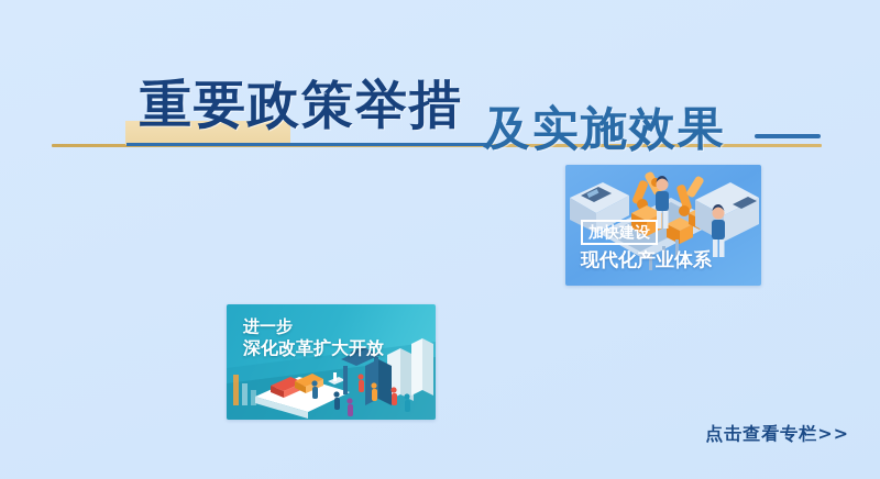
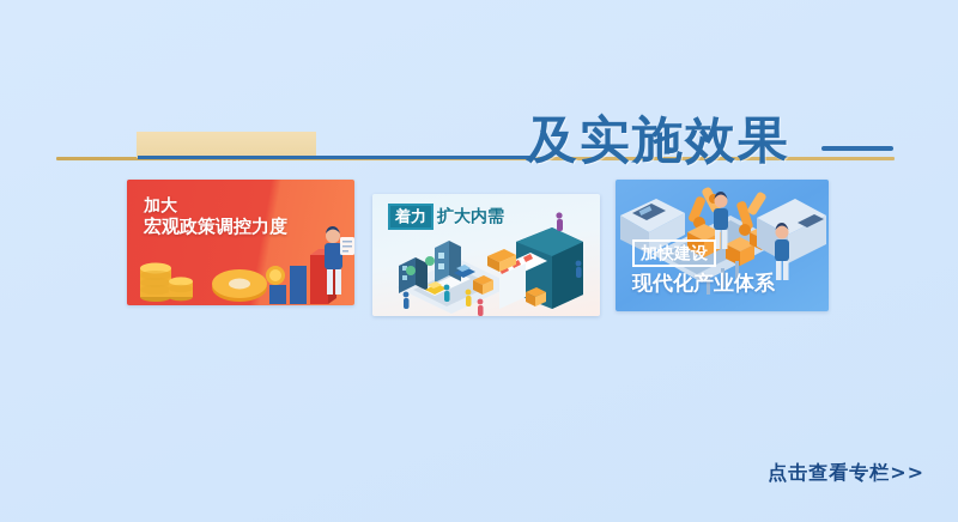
- 重要政策举措
  及实施效果
+ 加大
+ 宏观政策调控力度
+ 着力 扩大内需
  加快建设
  现代化产业体系
- 进一步
- 深化改革扩大开放
  点击查看专栏>>
